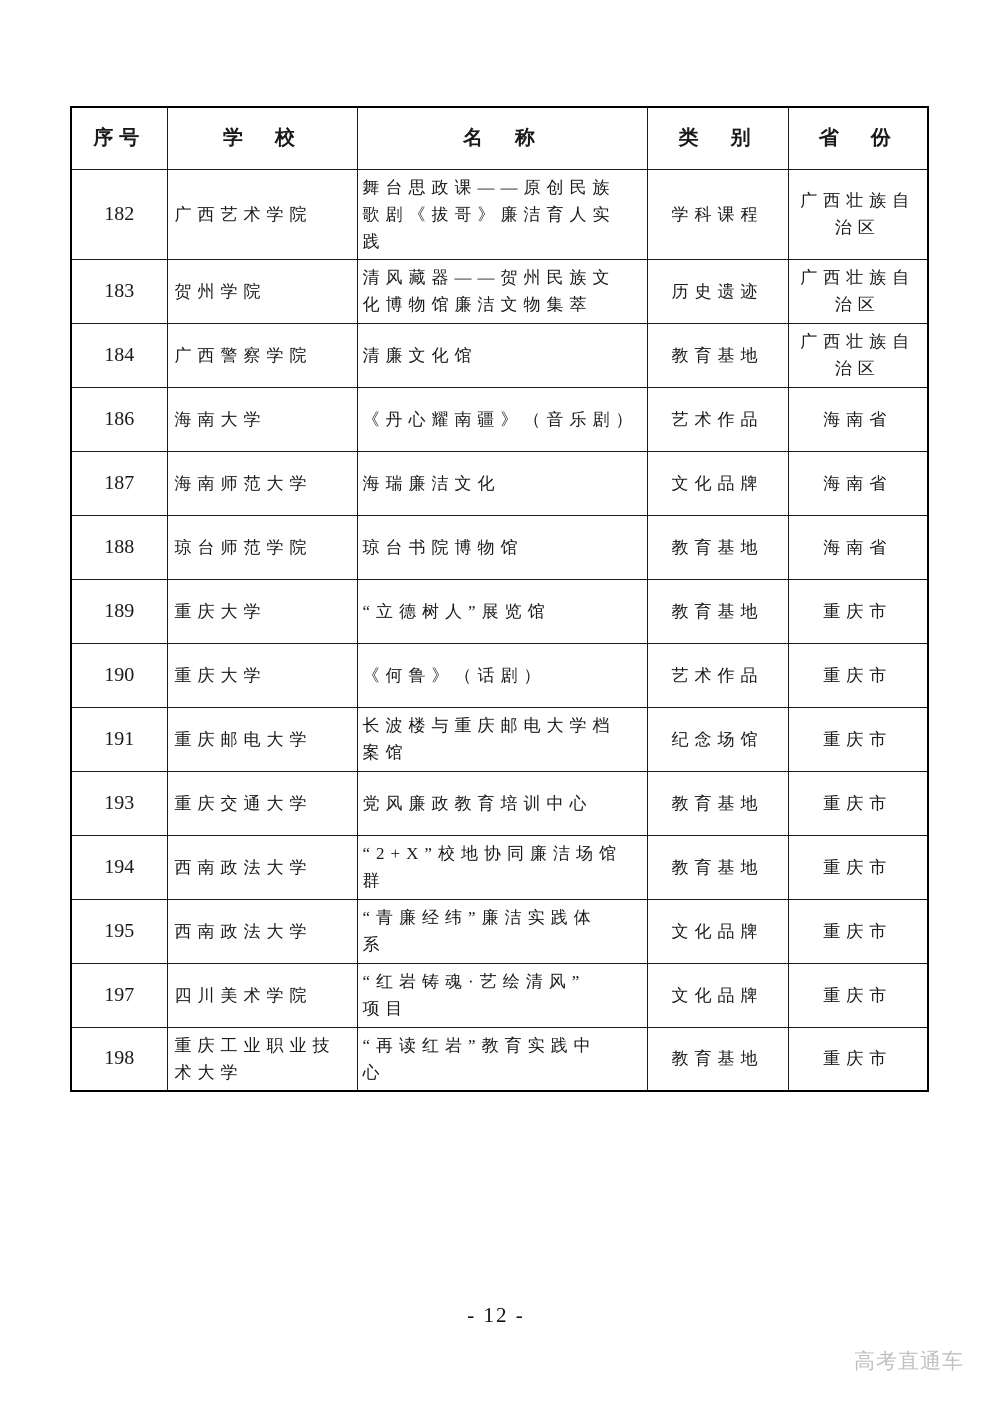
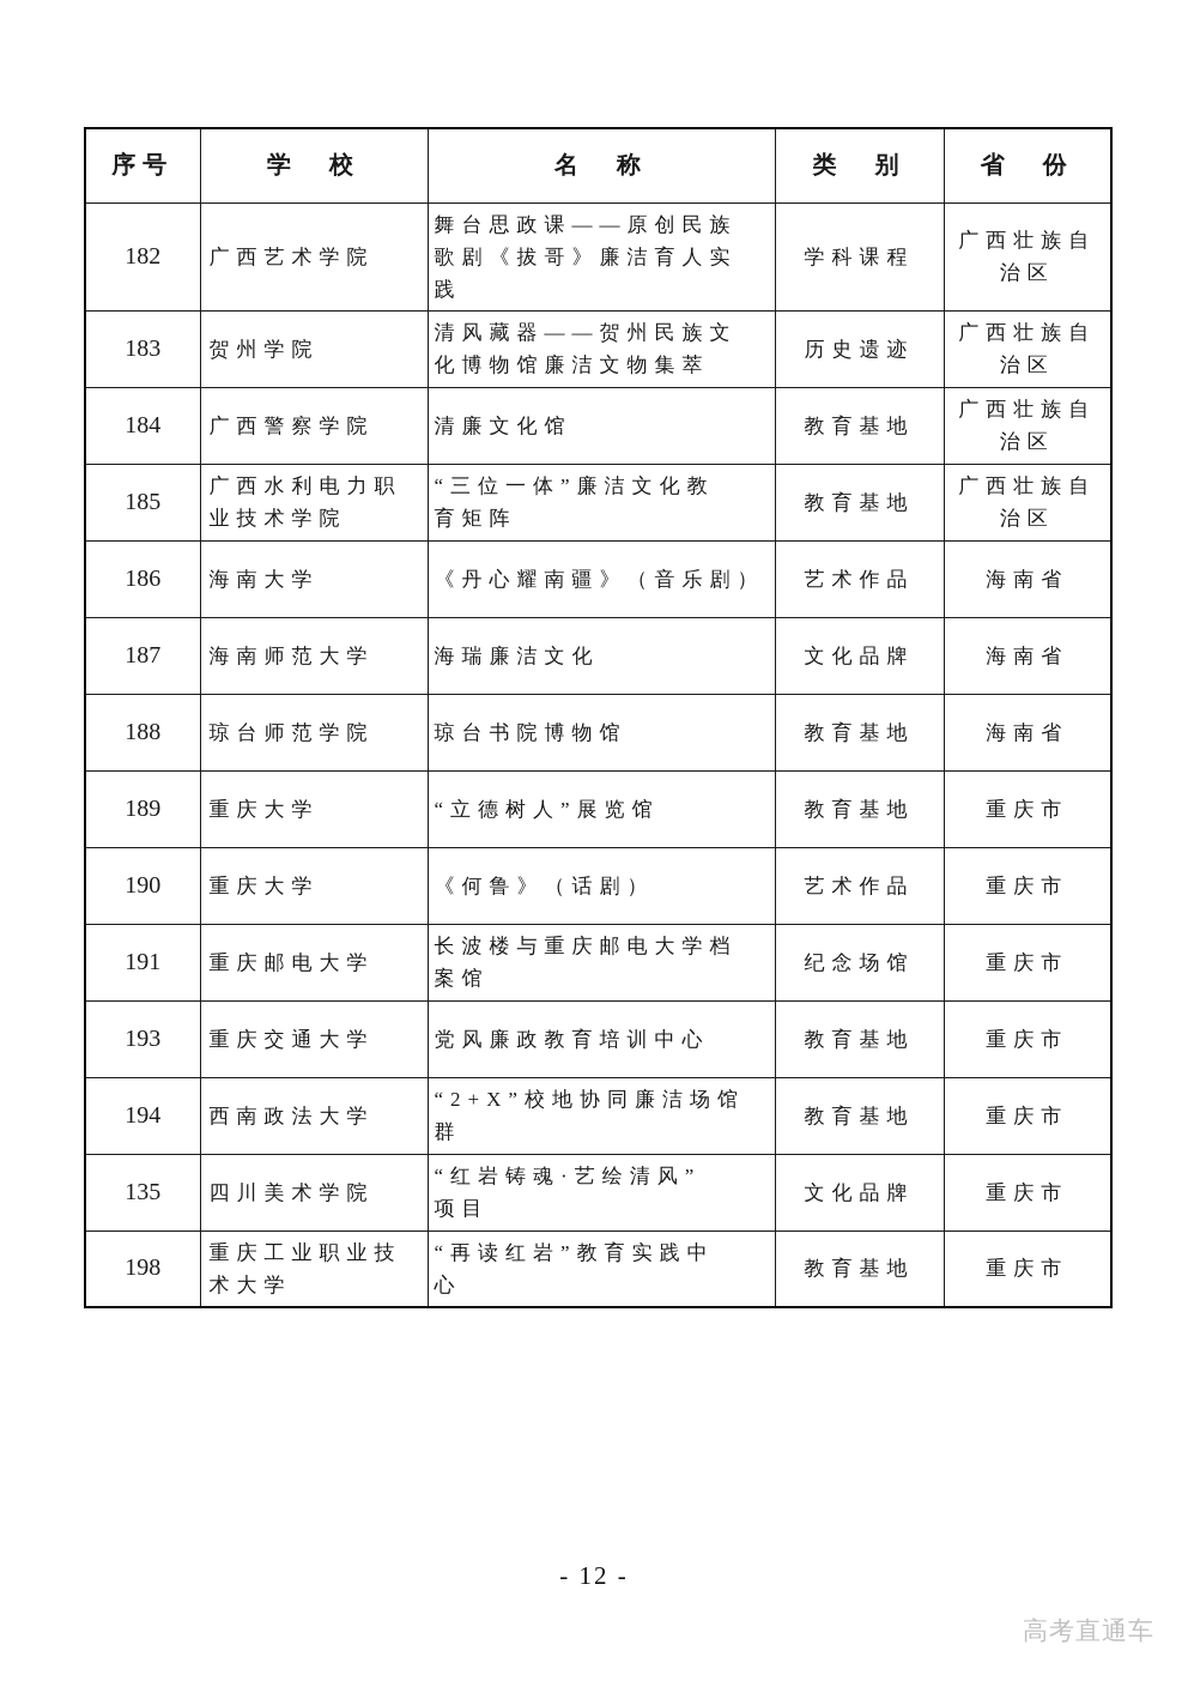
  序号	学 校	名 称	类 别	省 份
  182	广西艺术学院	舞台思政课——原创民族 歌剧《拔哥》廉洁育人实 践	学科课程	广西壮族自 治区
  183	贺州学院	清风藏器——贺州民族文 化博物馆廉洁文物集萃	历史遗迹	广西壮族自 治区
  184	广西警察学院	清廉文化馆	教育基地	广西壮族自 治区
+ 185	广西水利电力职 业技术学院	“三位一体”廉洁文化教 育矩阵	教育基地	广西壮族自 治区
  186	海南大学	《丹心耀南疆》（音乐剧）	艺术作品	海南省
  187	海南师范大学	海瑞廉洁文化	文化品牌	海南省
  188	琼台师范学院	琼台书院博物馆	教育基地	海南省
  189	重庆大学	“立德树人”展览馆	教育基地	重庆市
  190	重庆大学	《何鲁》（话剧）	艺术作品	重庆市
  191	重庆邮电大学	长波楼与重庆邮电大学档 案馆	纪念场馆	重庆市
  193	重庆交通大学	党风廉政教育培训中心	教育基地	重庆市
  194	西南政法大学	“2+X”校地协同廉洁场馆 群	教育基地	重庆市
- 195	西南政法大学	“青廉经纬”廉洁实践体 系	文化品牌	重庆市
- 197	四川美术学院	“红岩铸魂·艺绘清风” 项目	文化品牌	重庆市
+ 135	四川美术学院	“红岩铸魂·艺绘清风” 项目	文化品牌	重庆市
  198	重庆工业职业技 术大学	“再读红岩”教育实践中 心	教育基地	重庆市
  - 12 -
  高考直通车
